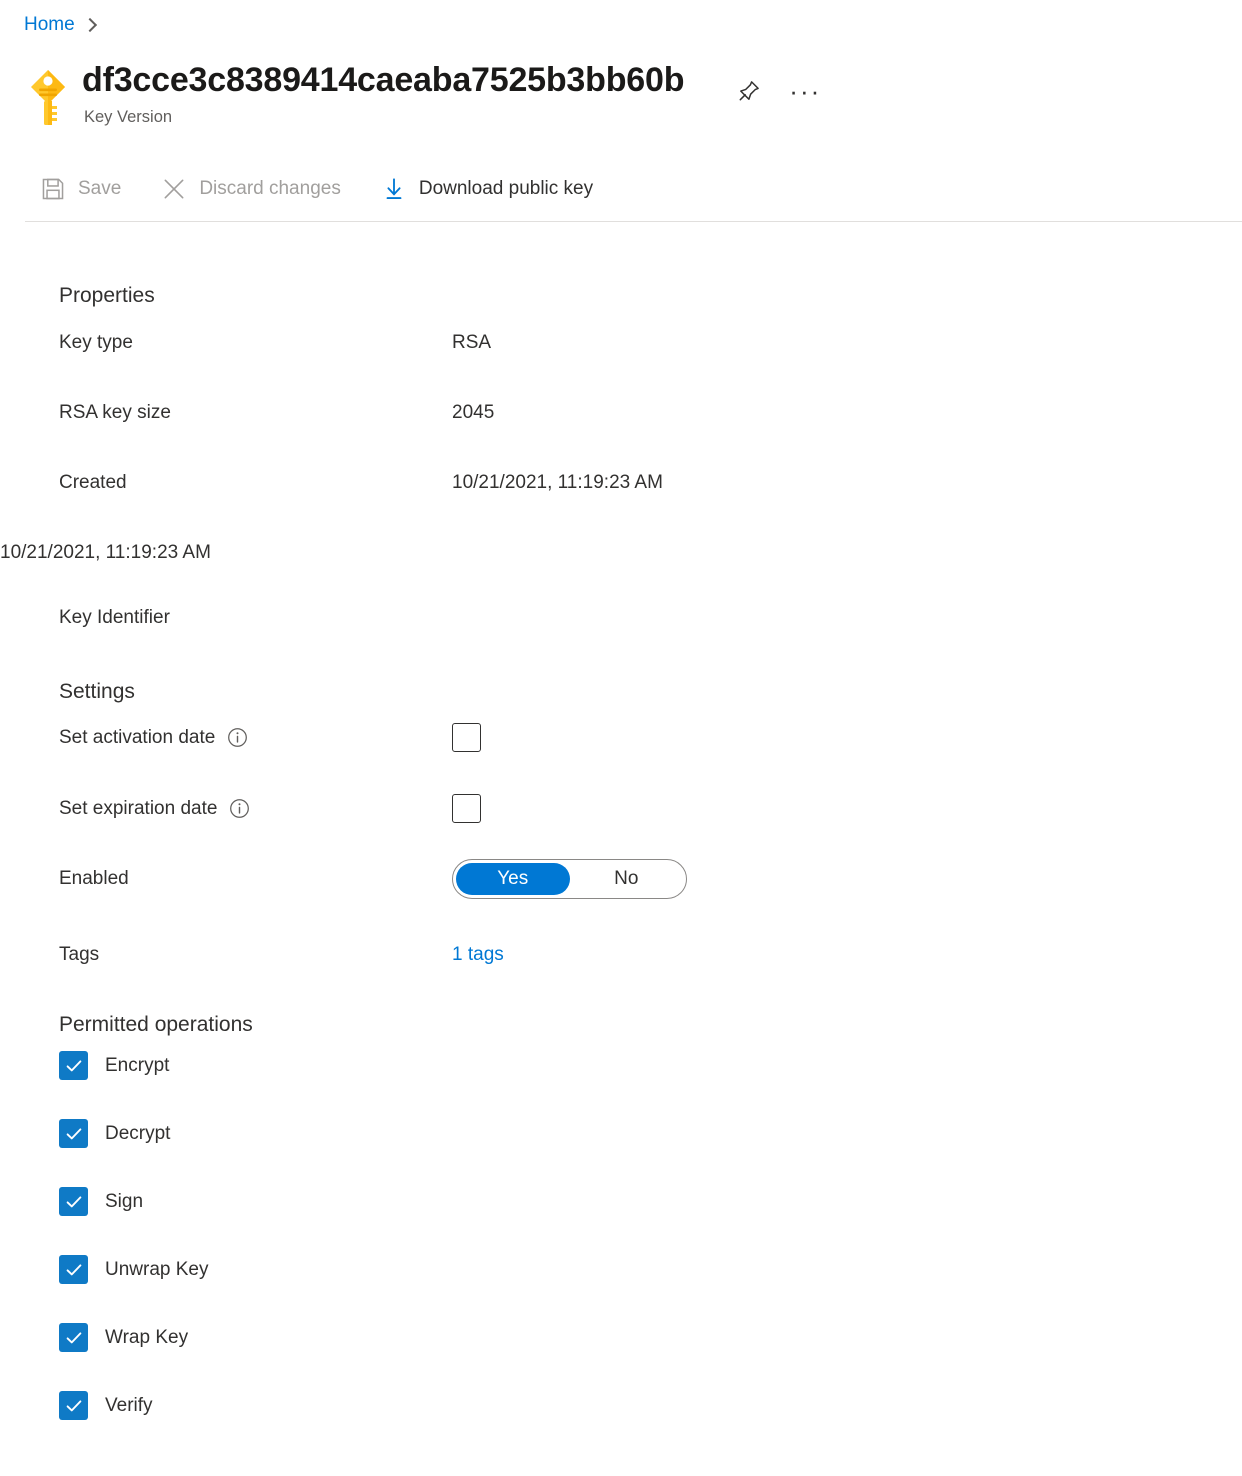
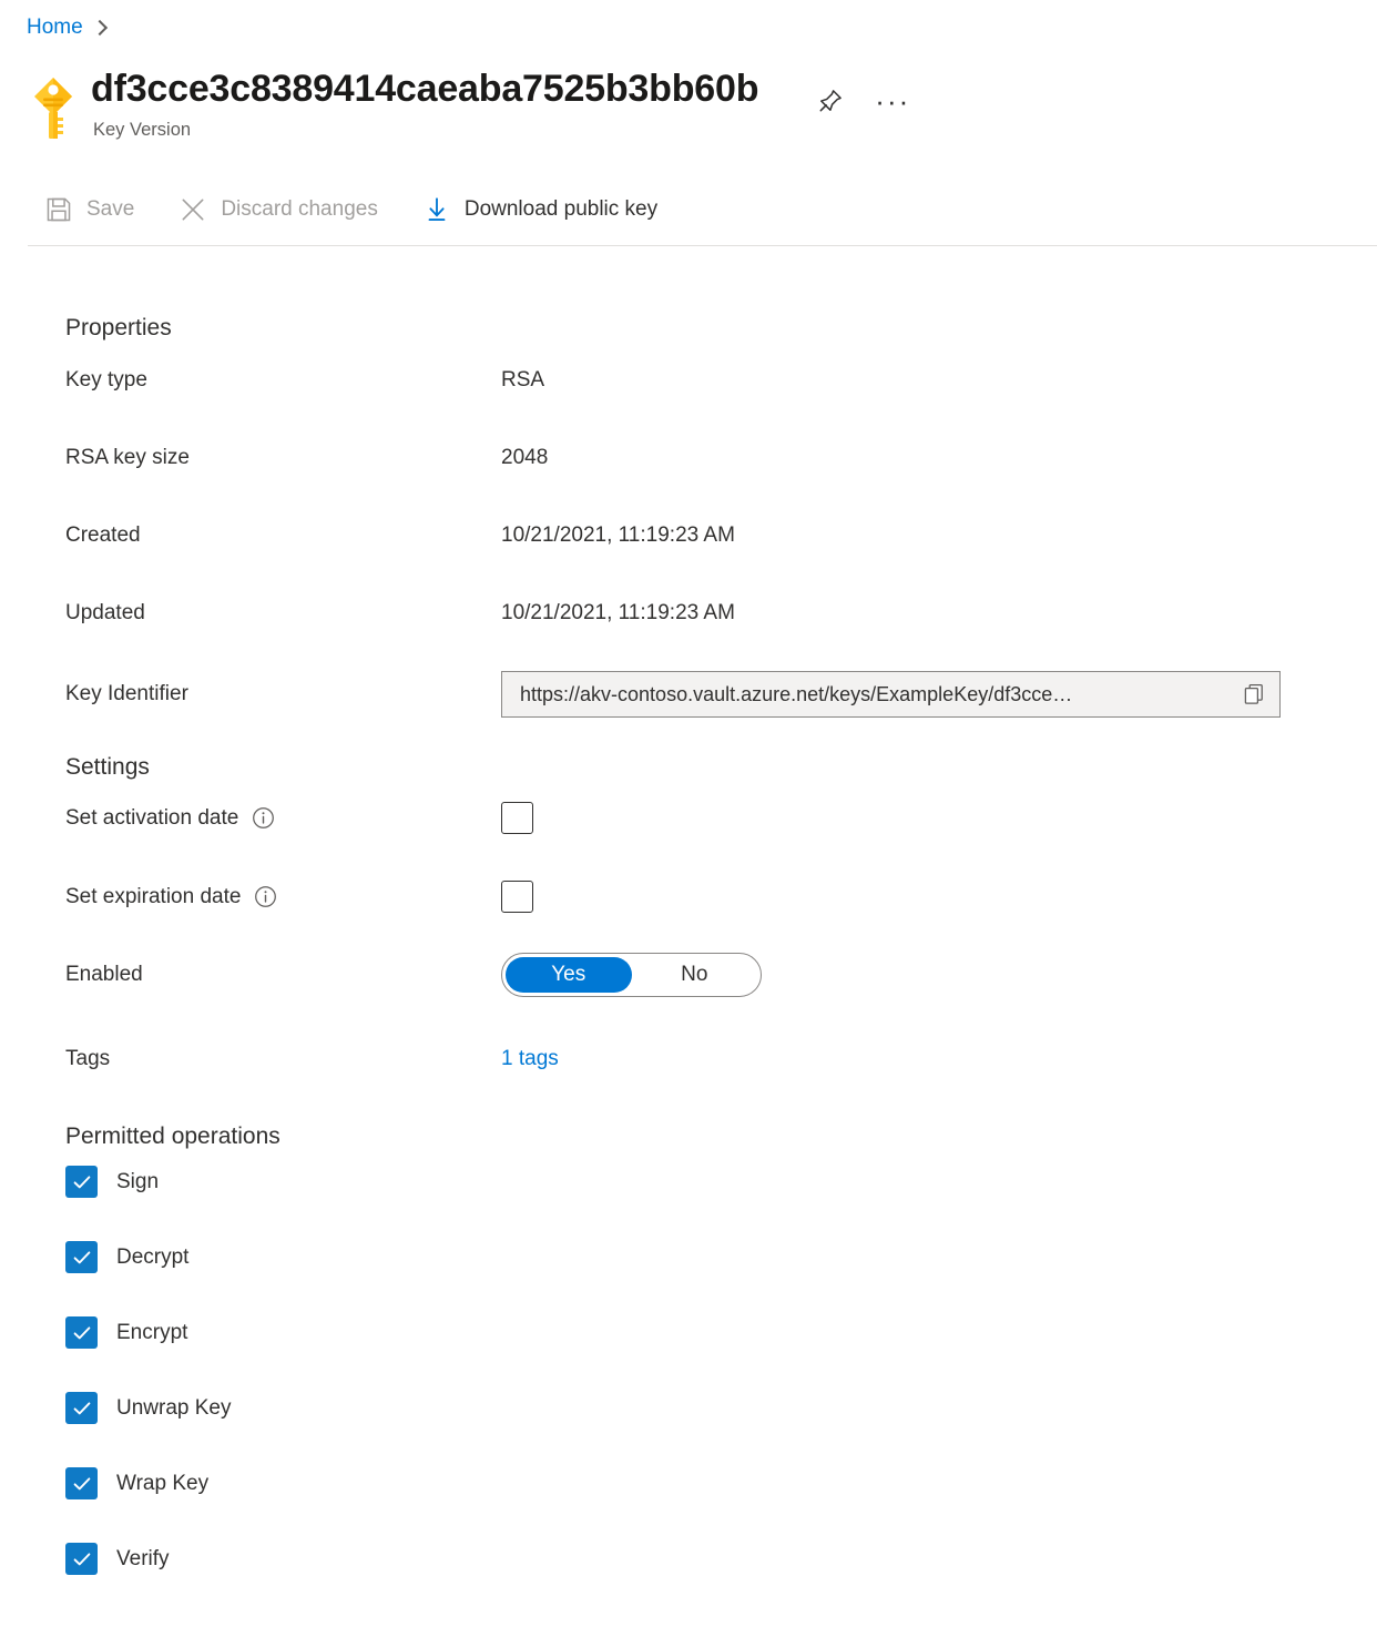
  Home
  df3cce3c8389414caeaba7525b3bb60b
  Key Version
  ···
  Save
  Discard changes
  Download public key
  Properties
  Key type
  RSA
  RSA key size
- 2045
+ 2048
  Created
  10/21/2021, 11:19:23 AM
+ Updated
  10/21/2021, 11:19:23 AM
  Key Identifier
+ https://akv-contoso.vault.azure.net/keys/ExampleKey/df3cce…
  Settings
  Set activation date
  Set expiration date
  Enabled
  Yes
  No
  Tags
  1 tags
  Permitted operations
- Encrypt
+ Sign
  Decrypt
- Sign
+ Encrypt
  Unwrap Key
  Wrap Key
  Verify
